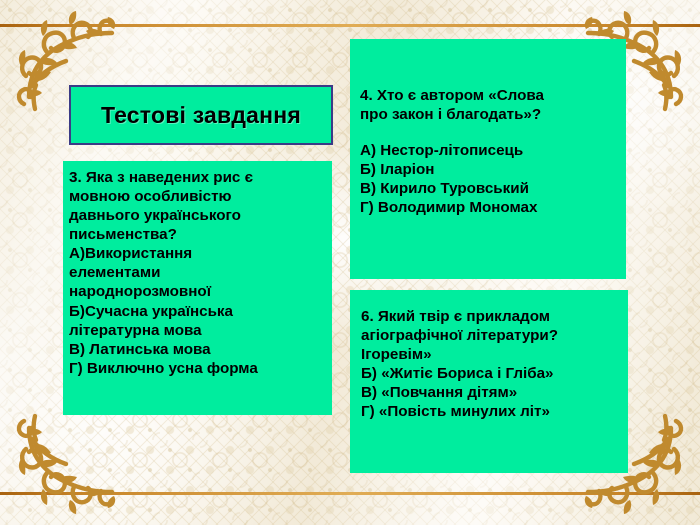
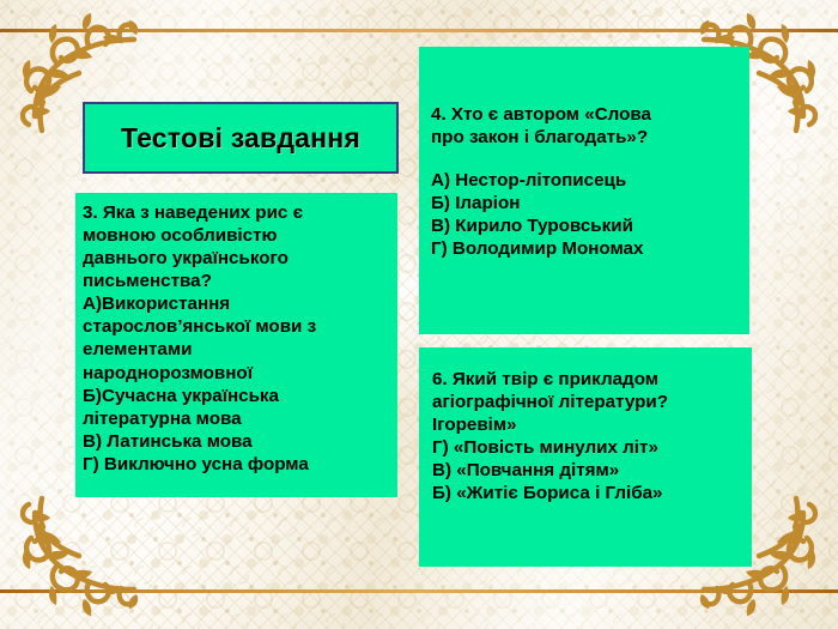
  Тестові завдання
  3. Яка з наведених рис є
  мовною особливістю
  давнього українського
  письменства?
  А)Використання
+ старослов’янської мови з
  елементами
  народнорозмовної
  Б)Сучасна українська
  літературна мова
  В) Латинська мова
  Г) Виключно усна форма
  4. Хто є автором «Слова
  про закон і благодать»?
  А) Нестор-літописець
  Б) Іларіон
  В) Кирило Туровський
  Г) Володимир Мономах
  6. Який твір є прикладом
  агіографічної літератури?
  Ігоревім»
- Б) «Житіє Бориса і Гліба»
+ Г) «Повість минулих літ»
  В) «Повчання дітям»
- Г) «Повість минулих літ»
+ Б) «Житіє Бориса і Гліба»
